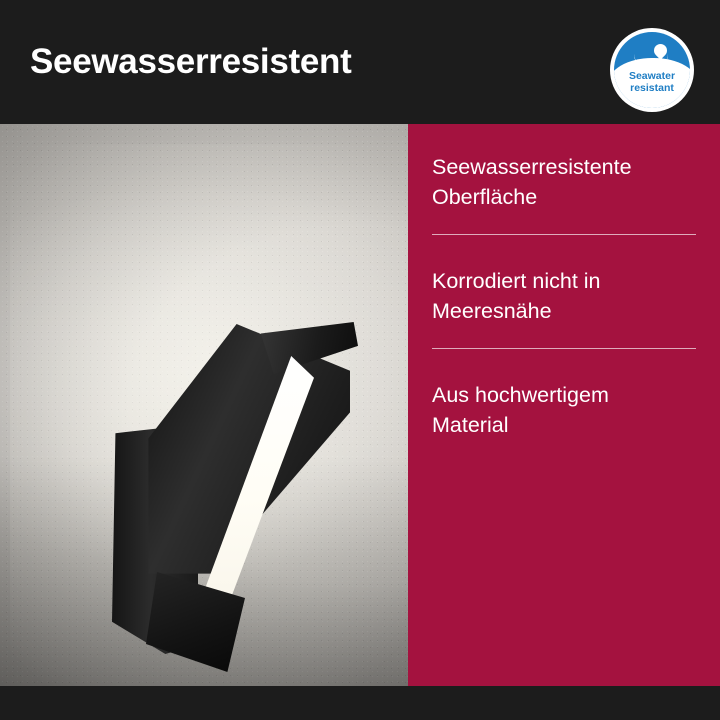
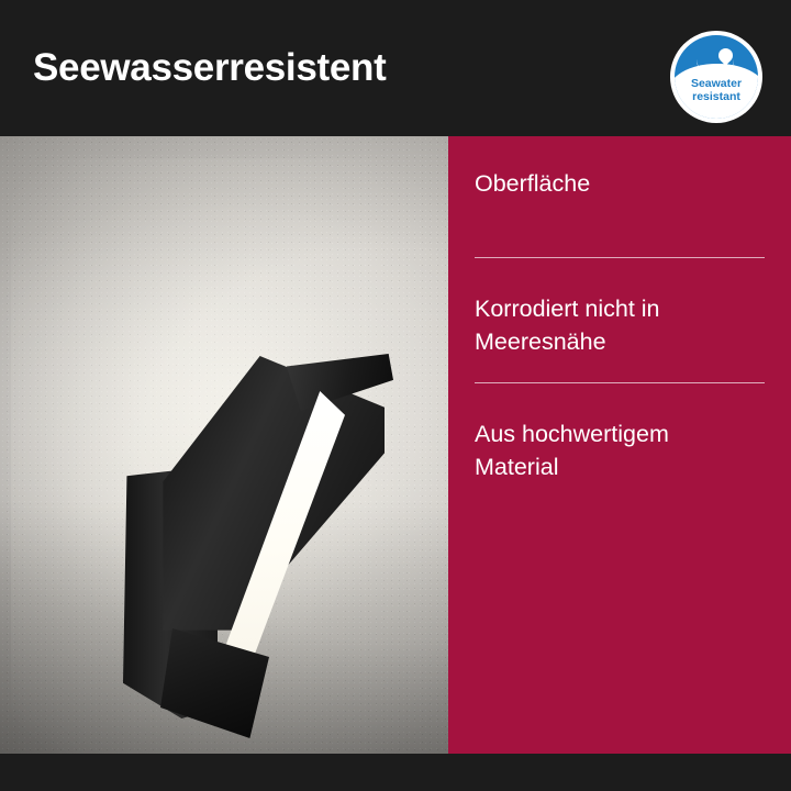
- Seewasserresistente
  Oberfläche
  Korrodiert nicht in
  Meeresnähe
  Aus hochwertigem
  Material
  Seewasserresistent
  Seawater
  resistant
